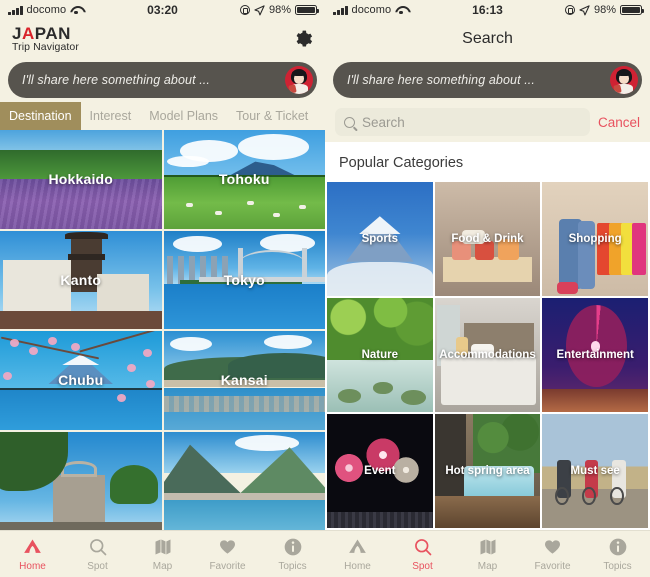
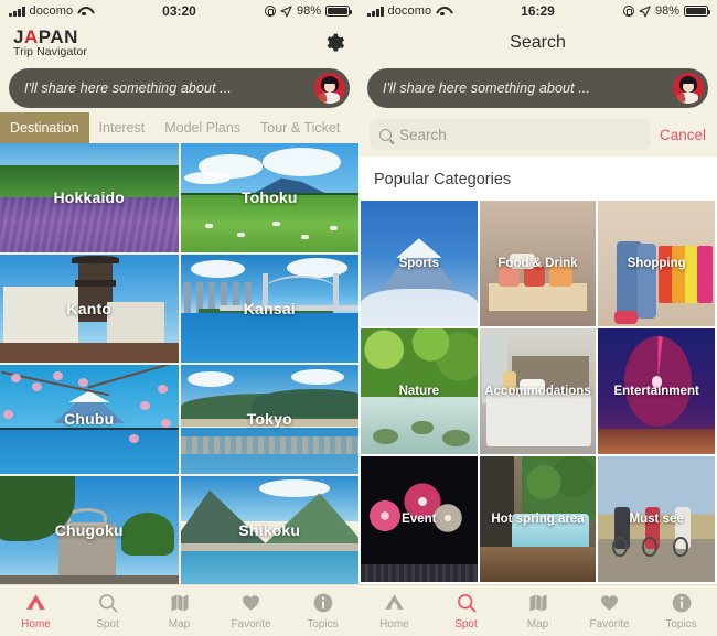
  docomo
  03:20
  98%
  JAPAN
  Trip Navigator
  I'll share here something about ...
  Destination
  Interest
  Model Plans
  Tour & Ticket
  Hokkaido
  Tohoku
  Kanto
- Tokyo
+ Kansai
  Chubu
- Kansai
+ Tokyo
+ Chugoku
+ Shikoku
  Home
  Spot
  Map
  Favorite
  Topics
  docomo
- 16:13
+ 16:29
  98%
  Search
  I'll share here something about ...
  Search
  Cancel
  Popular Categories
  Sports
  Food & Drink
  Shopping
  Nature
  Accommodations
  Entertainment
  Event
  Hot spring area
  Must see
  Home
  Spot
  Map
  Favorite
  Topics
